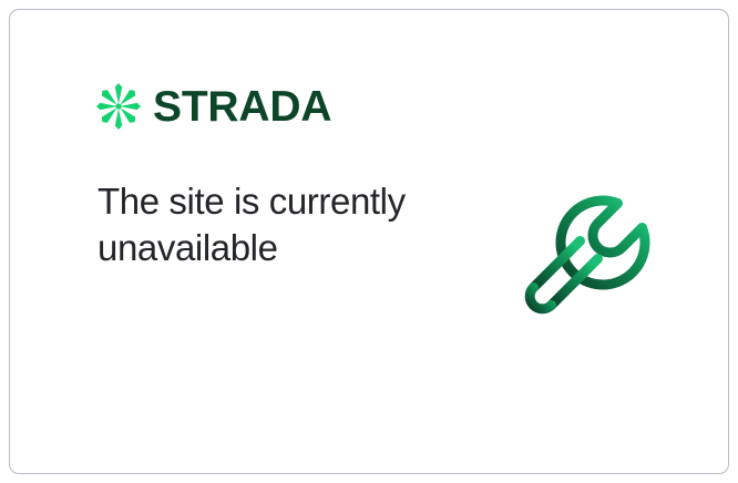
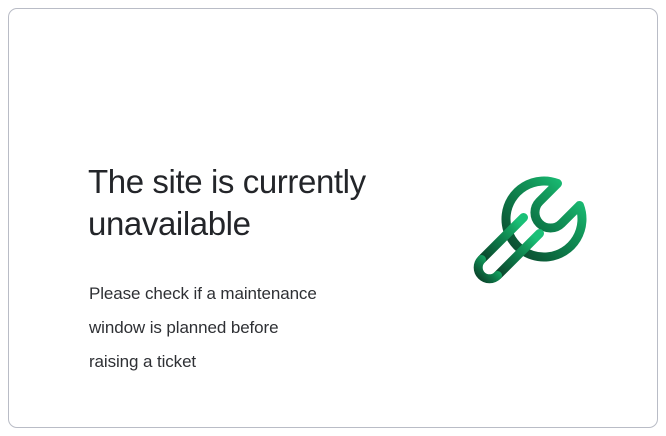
- STRADA
  The site is currently unavailable
+ Please check if a maintenance
+ window is planned before
+ raising a ticket
